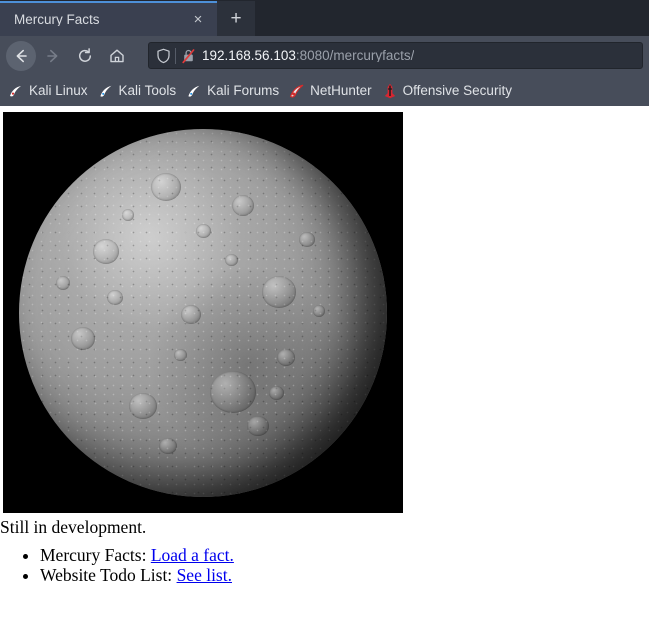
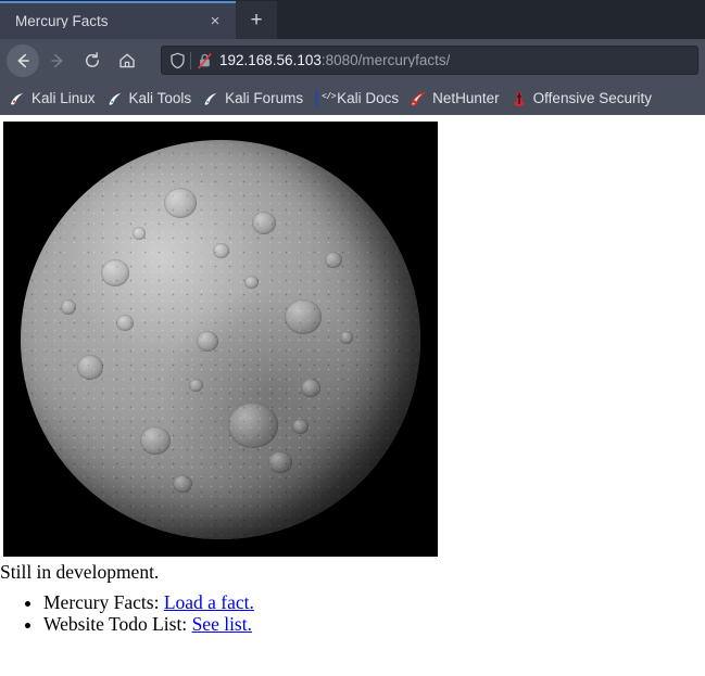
  Mercury Facts
  ×
  +
  192.168.56.103:8080/mercuryfacts/
  Kali Linux
  Kali Tools
  Kali Forums
+ </>
+ Kali Docs
  NetHunter
  Offensive Security
  Still in development.
  Mercury Facts: Load a fact.
  Website Todo List: See list.
